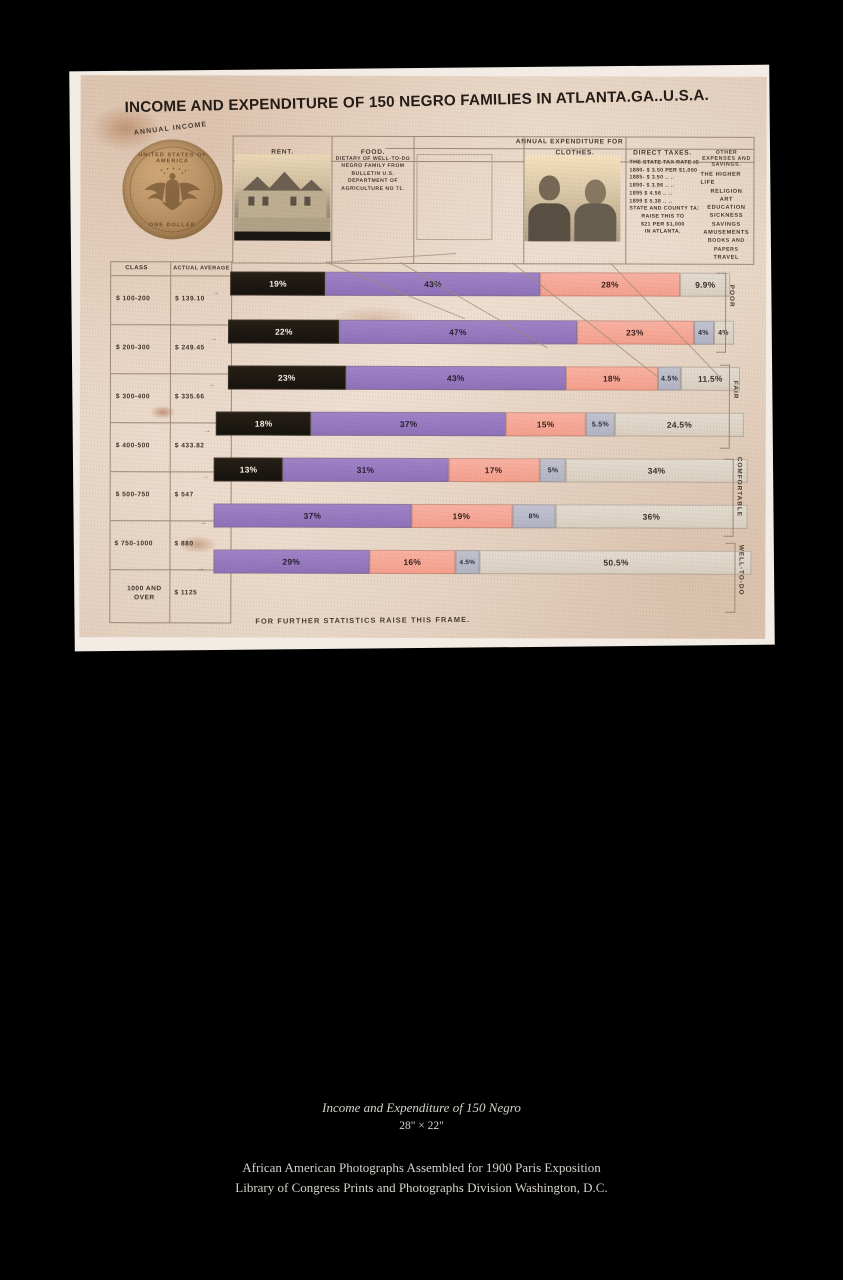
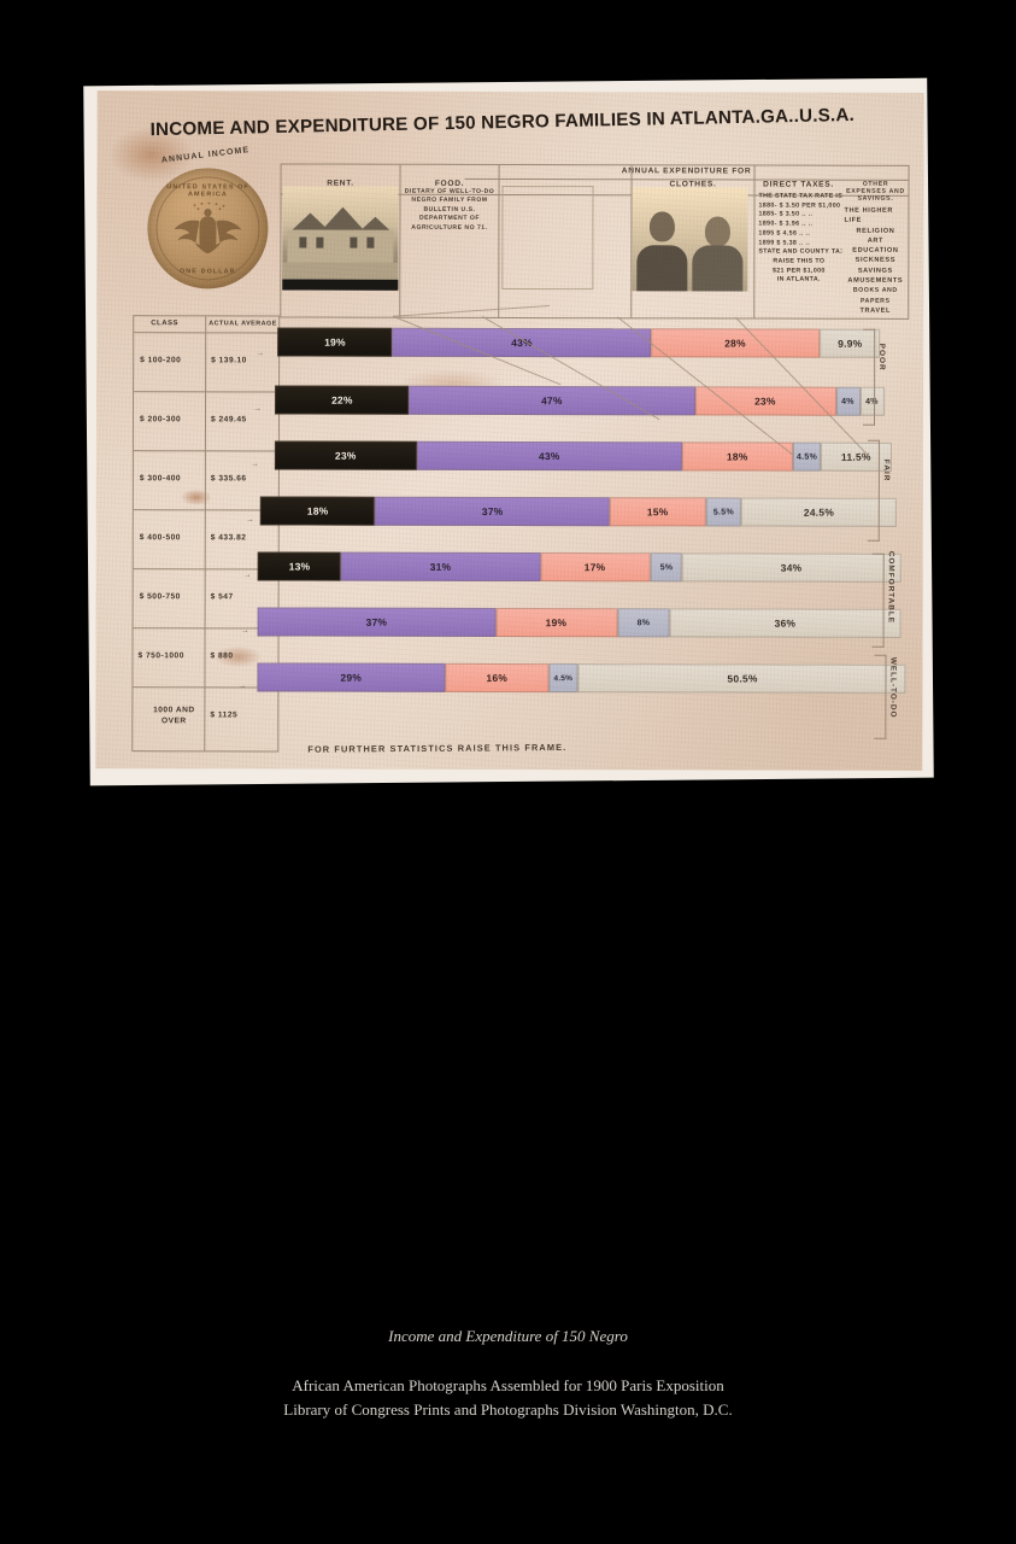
  Income and Expenditure of 150 Negro
- 28" × 22"
  African American Photographs Assembled for 1900 Paris Exposition
  Library of Congress Prints and Photographs Division Washington, D.C.
